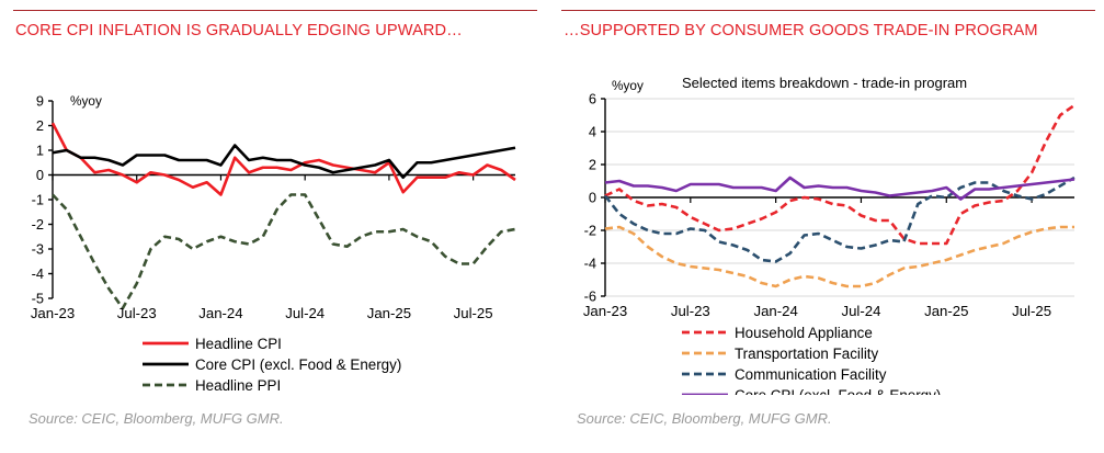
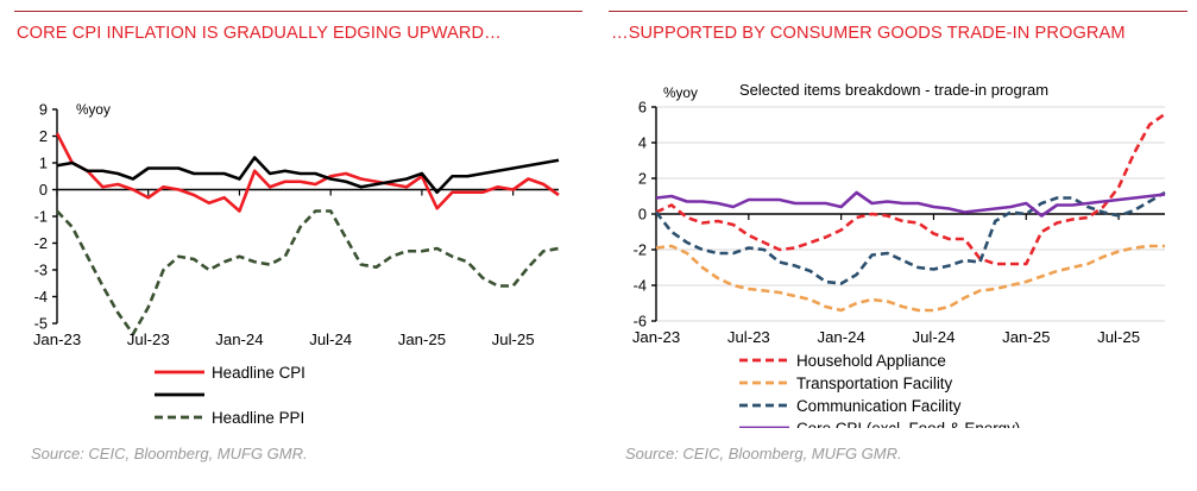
  CORE CPI INFLATION IS GRADUALLY EDGING UPWARD…
  %yoy
  9
  2
  1
  0
  -1
  -2
  -3
  -4
  -5
  Jan-23
  Jul-23
  Jan-24
  Jul-24
  Jan-25
  Jul-25
  Headline CPI
- Core CPI (excl. Food & Energy)
  Headline PPI
  Source: CEIC, Bloomberg, MUFG GMR.
  …SUPPORTED BY CONSUMER GOODS TRADE-IN PROGRAM
  %yoy
  Selected items breakdown - trade-in program
  6
  4
  2
  0
  -2
  -4
  -6
  Jan-23
  Jul-23
  Jan-24
  Jul-24
  Jan-25
  Jul-25
  Household Appliance
  Transportation Facility
  Communication Facility
  Source: CEIC, Bloomberg, MUFG GMR.
